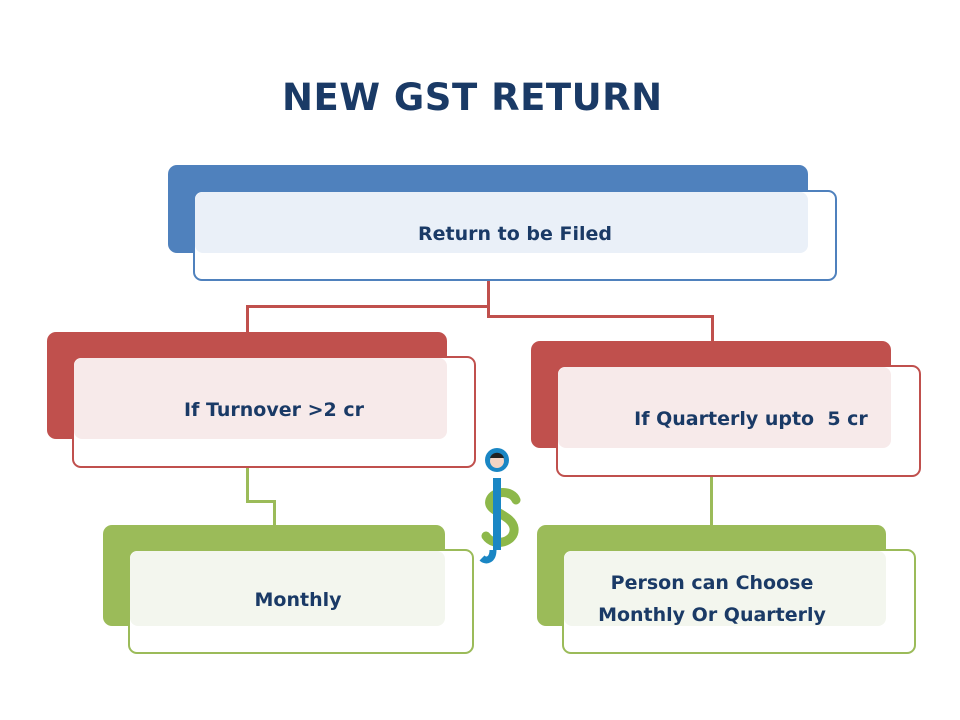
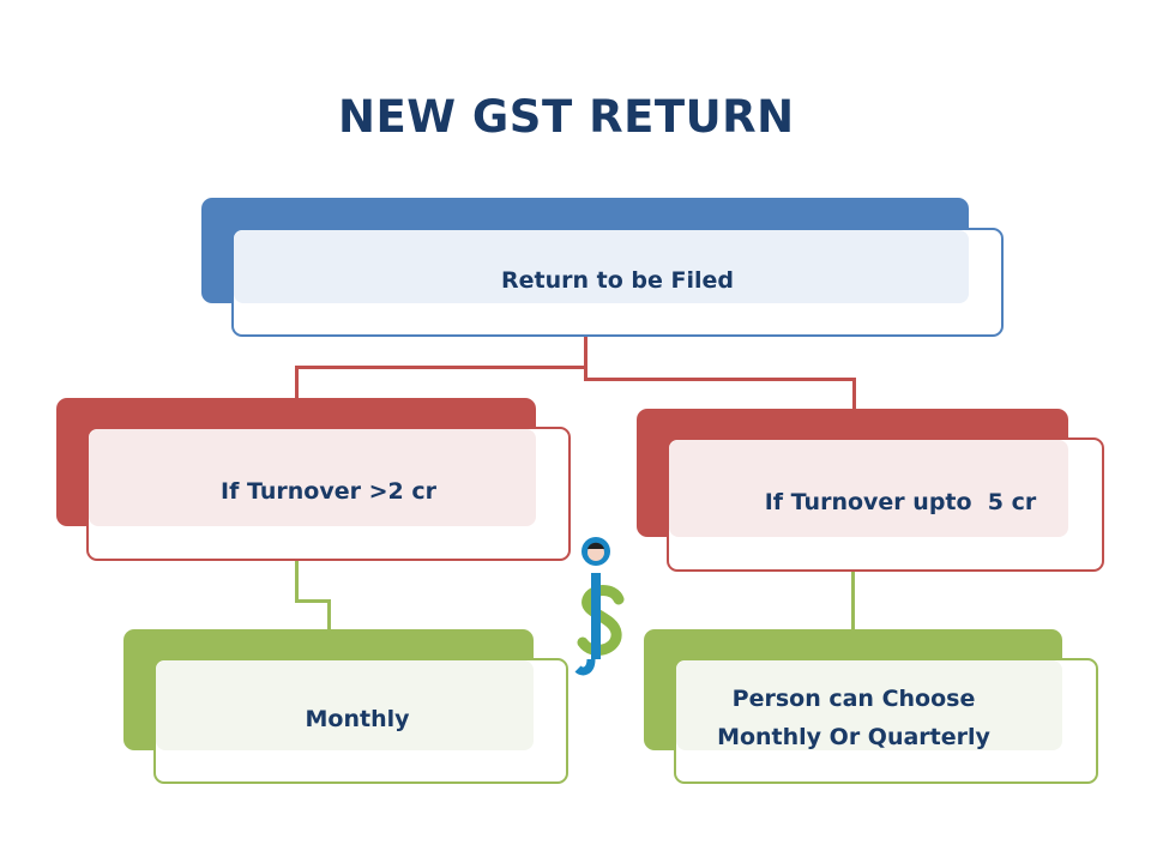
  NEW GST RETURN
  Return to be Filed
  If Turnover >2 cr
- If Quarterly upto 5 cr
+ If Turnover upto 5 cr
  Monthly
  Person can Choose
  Monthly Or Quarterly
